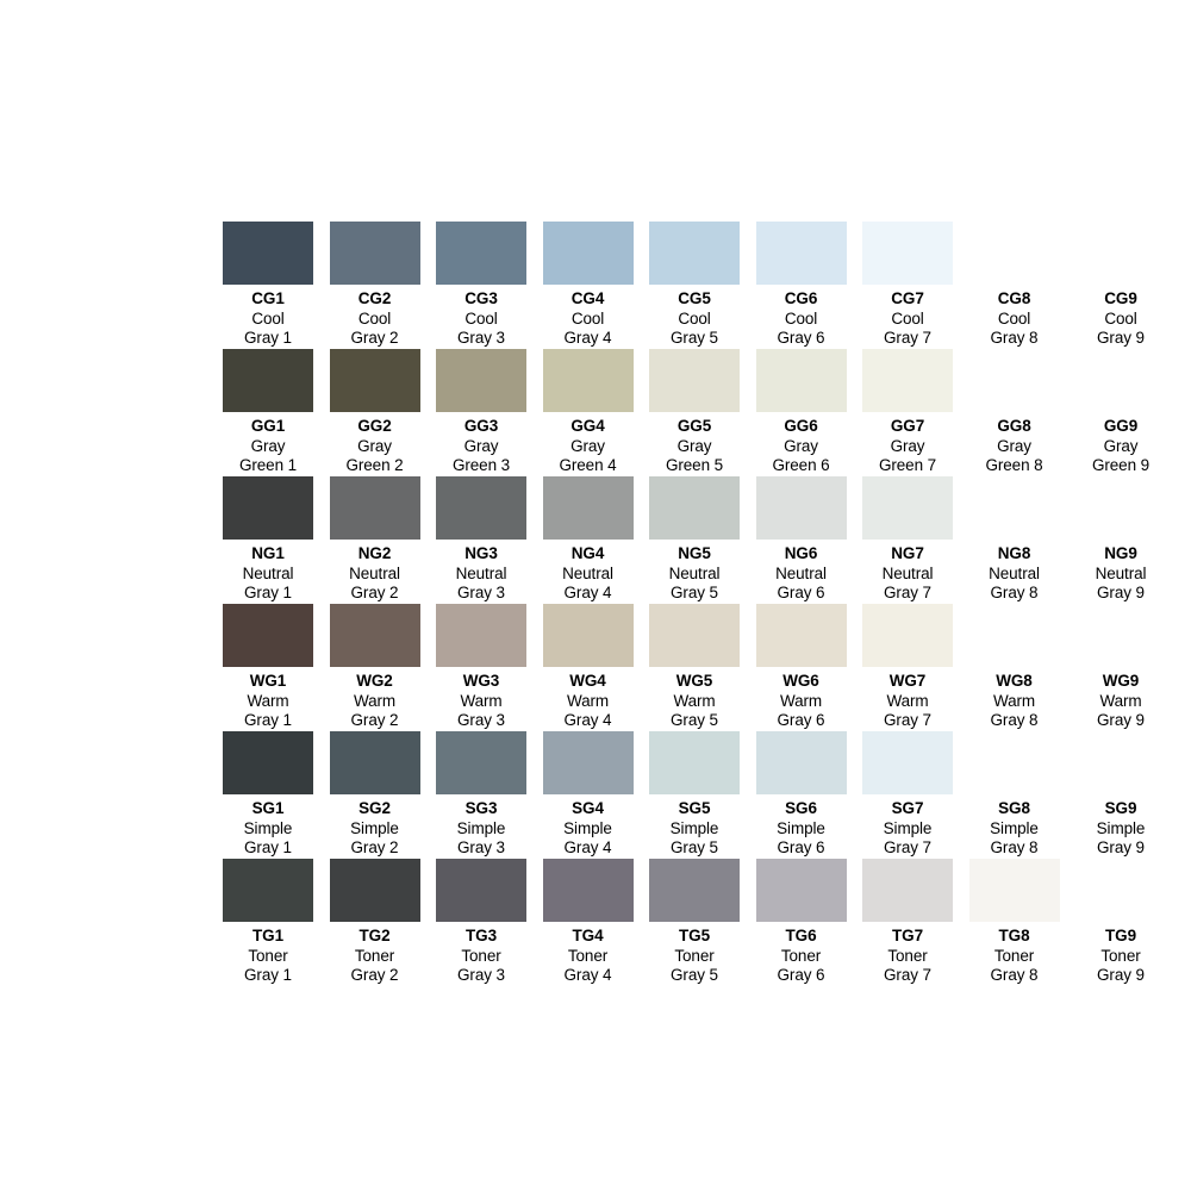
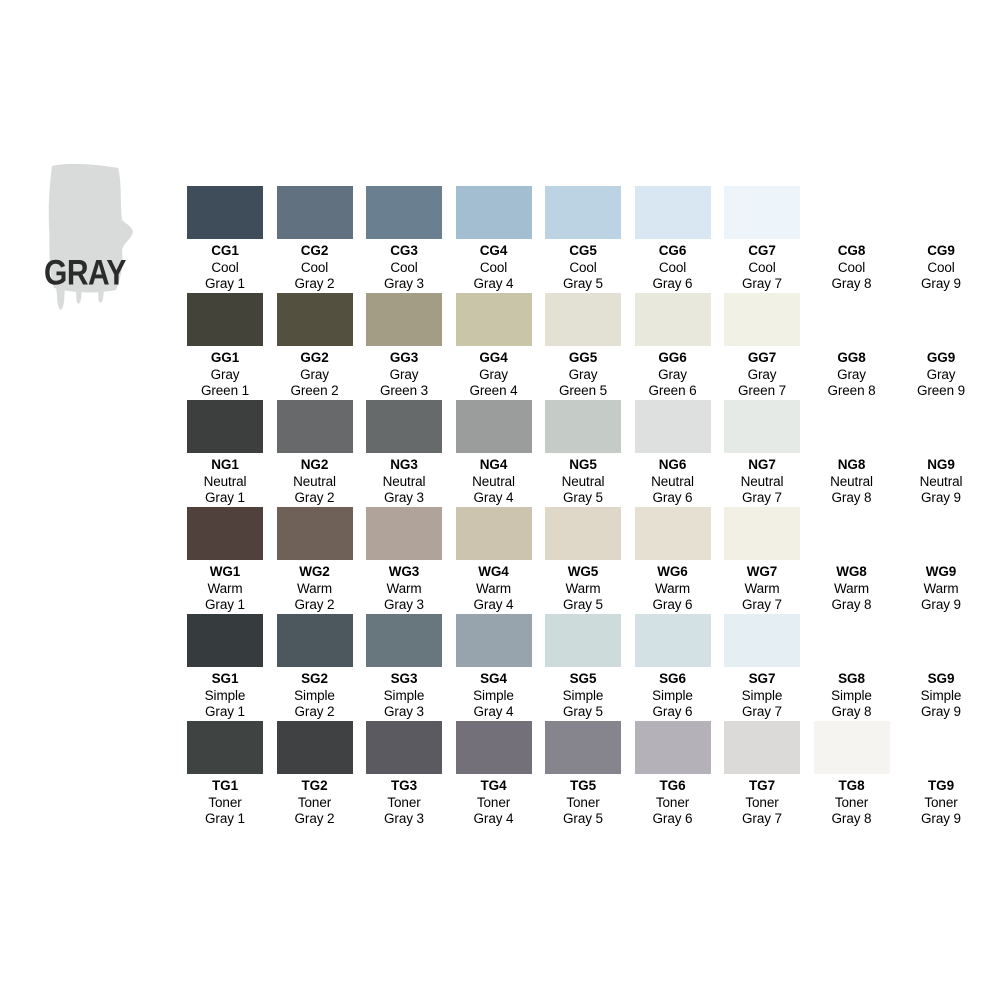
+ GRAY
  CG1
  Cool
  Gray 1
  CG2
  Cool
  Gray 2
  CG3
  Cool
  Gray 3
  CG4
  Cool
  Gray 4
  CG5
  Cool
  Gray 5
  CG6
  Cool
  Gray 6
  CG7
  Cool
  Gray 7
  CG8
  Cool
  Gray 8
  CG9
  Cool
  Gray 9
  GG1
  Gray
  Green 1
  GG2
  Gray
  Green 2
  GG3
  Gray
  Green 3
  GG4
  Gray
  Green 4
  GG5
  Gray
  Green 5
  GG6
  Gray
  Green 6
  GG7
  Gray
  Green 7
  GG8
  Gray
  Green 8
  GG9
  Gray
  Green 9
  NG1
  Neutral
  Gray 1
  NG2
  Neutral
  Gray 2
  NG3
  Neutral
  Gray 3
  NG4
  Neutral
  Gray 4
  NG5
  Neutral
  Gray 5
  NG6
  Neutral
  Gray 6
  NG7
  Neutral
  Gray 7
  NG8
  Neutral
  Gray 8
  NG9
  Neutral
  Gray 9
  WG1
  Warm
  Gray 1
  WG2
  Warm
  Gray 2
  WG3
  Warm
  Gray 3
  WG4
  Warm
  Gray 4
  WG5
  Warm
  Gray 5
  WG6
  Warm
  Gray 6
  WG7
  Warm
  Gray 7
  WG8
  Warm
  Gray 8
  WG9
  Warm
  Gray 9
  SG1
  Simple
  Gray 1
  SG2
  Simple
  Gray 2
  SG3
  Simple
  Gray 3
  SG4
  Simple
  Gray 4
  SG5
  Simple
  Gray 5
  SG6
  Simple
  Gray 6
  SG7
  Simple
  Gray 7
  SG8
  Simple
  Gray 8
  SG9
  Simple
  Gray 9
  TG1
  Toner
  Gray 1
  TG2
  Toner
  Gray 2
  TG3
  Toner
  Gray 3
  TG4
  Toner
  Gray 4
  TG5
  Toner
  Gray 5
  TG6
  Toner
  Gray 6
  TG7
  Toner
  Gray 7
  TG8
  Toner
  Gray 8
  TG9
  Toner
  Gray 9
